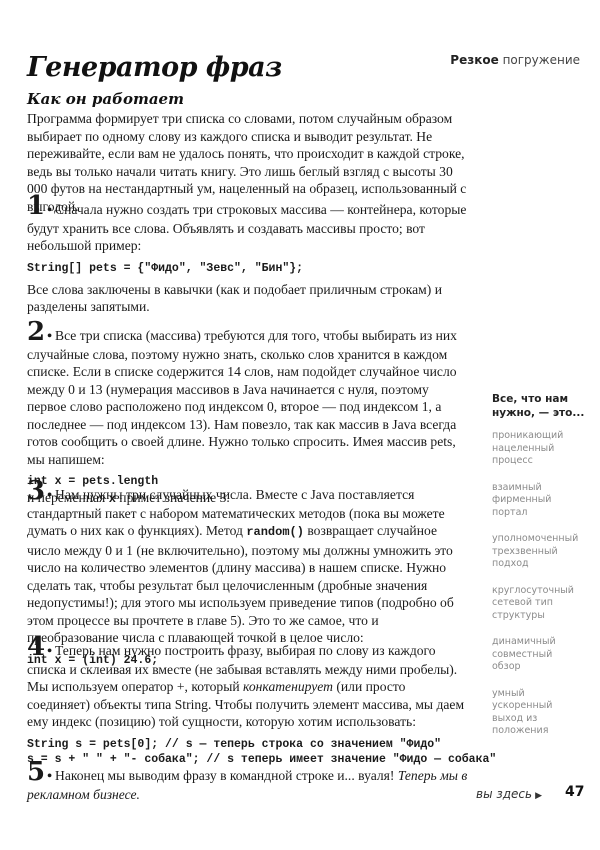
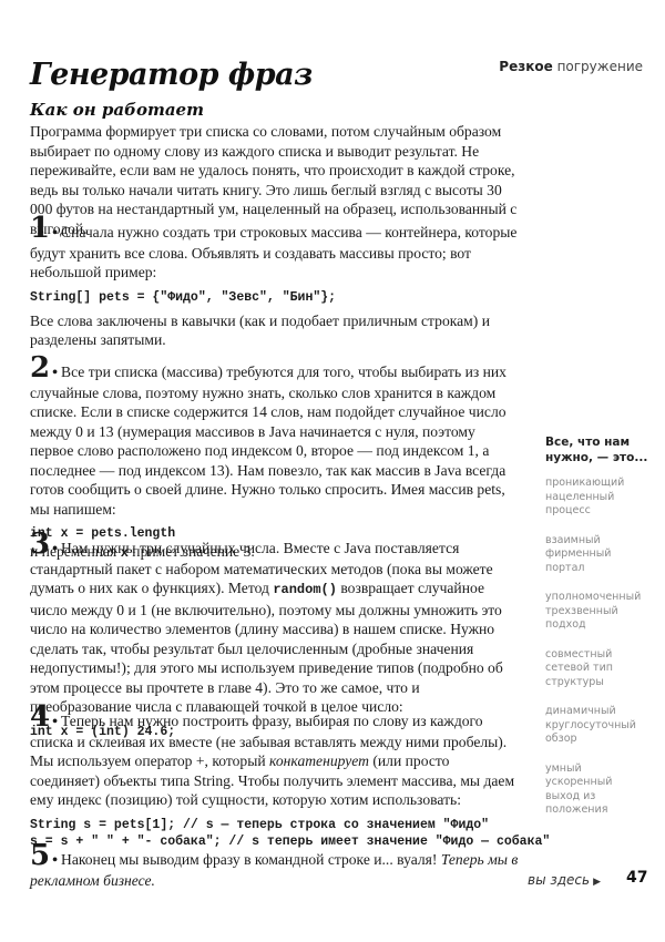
  Резкое погружение
  Генератор фраз
  Как он работает
  Программа формирует три списка со словами, потом случайным образом выбирает по одному слову из каждого списка и выводит результат. Не переживайте, если вам не удалось понять, что происходит в каждой строке, ведь вы только начали читать книгу. Это лишь беглый взгляд с высоты 30 000 футов на нестандартный ум, нацеленный на образец, использованный с выгодой.
  1 • Сначала нужно создать три строковых массива — контейнера, которые будут хранить все слова. Объявлять и создавать массивы просто; вот небольшой пример:
  String[] pets = {"Фидо", "Зевс", "Бин"};
  Все слова заключены в кавычки (как и подобает приличным строкам) и разделены запятыми.
  2 • Все три списка (массива) требуются для того, чтобы выбирать из них случайные слова, поэтому нужно знать, сколько слов хранится в каждом списке. Если в списке содержится 14 слов, нам подойдет случайное число между 0 и 13 (нумерация массивов в Java начинается с нуля, поэтому первое слово расположено под индексом 0, второе — под индексом 1, а последнее — под индексом 13). Нам повезло, так как массив в Java всегда готов сообщить о своей длине. Нужно только спросить. Имея массив pets, мы напишем:
  int x = pets.length
  и переменная x примет значение 3.
- 3 • Нам нужны три случайных числа. Вместе с Java поставляется стандартный пакет с набором математических методов (пока вы можете думать о них как о функциях). Метод random() возвращает случайное число между 0 и 1 (не включительно), поэтому мы должны умножить это число на количество элементов (длину массива) в нашем списке. Нужно сделать так, чтобы результат был целочисленным (дробные значения недопустимы!); для этого мы используем приведение типов (подробно об этом процессе вы прочтете в главе 5). Это то же самое, что и преобразование числа с плавающей точкой в целое число:
+ 3 • Нам нужны три случайных числа. Вместе с Java поставляется стандартный пакет с набором математических методов (пока вы можете думать о них как о функциях). Метод random() возвращает случайное число между 0 и 1 (не включительно), поэтому мы должны умножить это число на количество элементов (длину массива) в нашем списке. Нужно сделать так, чтобы результат был целочисленным (дробные значения недопустимы!); для этого мы используем приведение типов (подробно об этом процессе вы прочтете в главе 4). Это то же самое, что и преобразование числа с плавающей точкой в целое число:
  int x = (int) 24.6;
  4 • Теперь нам нужно построить фразу, выбирая по слову из каждого списка и склеивая их вместе (не забывая вставлять между ними пробелы). Мы используем оператор +, который конкатенирует (или просто соединяет) объекты типа String. Чтобы получить элемент массива, мы даем ему индекс (позицию) той сущности, которую хотим использовать:
- String s = pets[0]; // s — теперь строка со значением "Фидо"
+ String s = pets[1]; // s — теперь строка со значением "Фидо"
  s = s + " " + "- собака"; // s теперь имеет значение "Фидо — собака"
  5 • Наконец мы выводим фразу в командной строке и... вуаля! Теперь мы в рекламном бизнесе.
  Все, что нам нужно, — это...
  проникающий
  нацеленный
  процесс
  взаимный
  фирменный
  портал
  уполномоченный
  трехзвенный
  подход
- круглосуточный
+ совместный
  сетевой тип
  структуры
  динамичный
- совместный
+ круглосуточный
  обзор
  умный
  ускоренный
  выход из
  положения
  вы здесь ▶
  47
